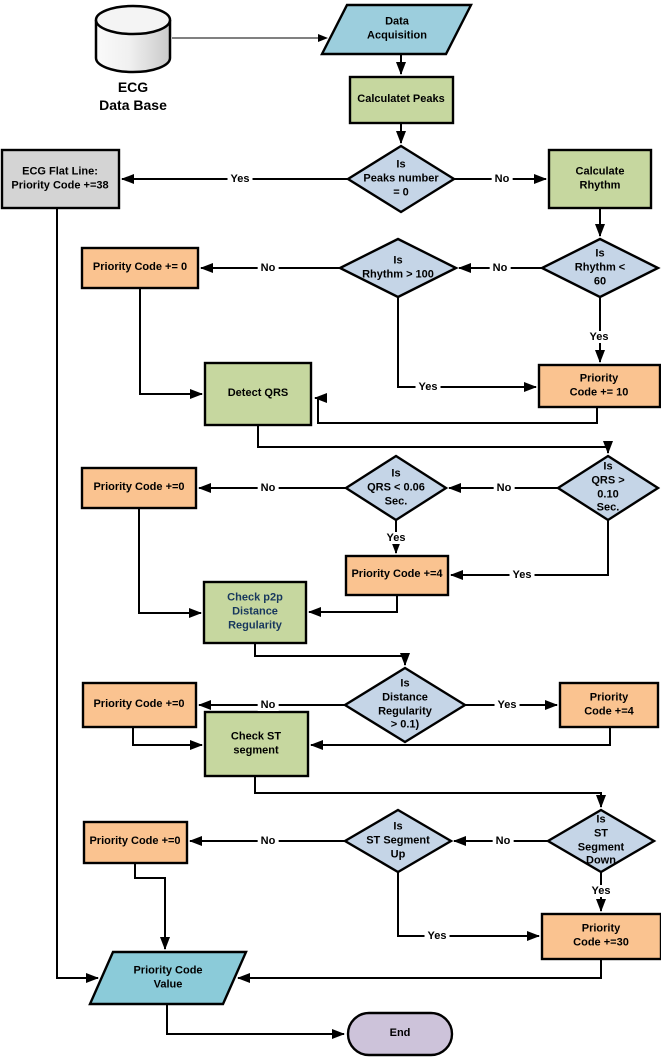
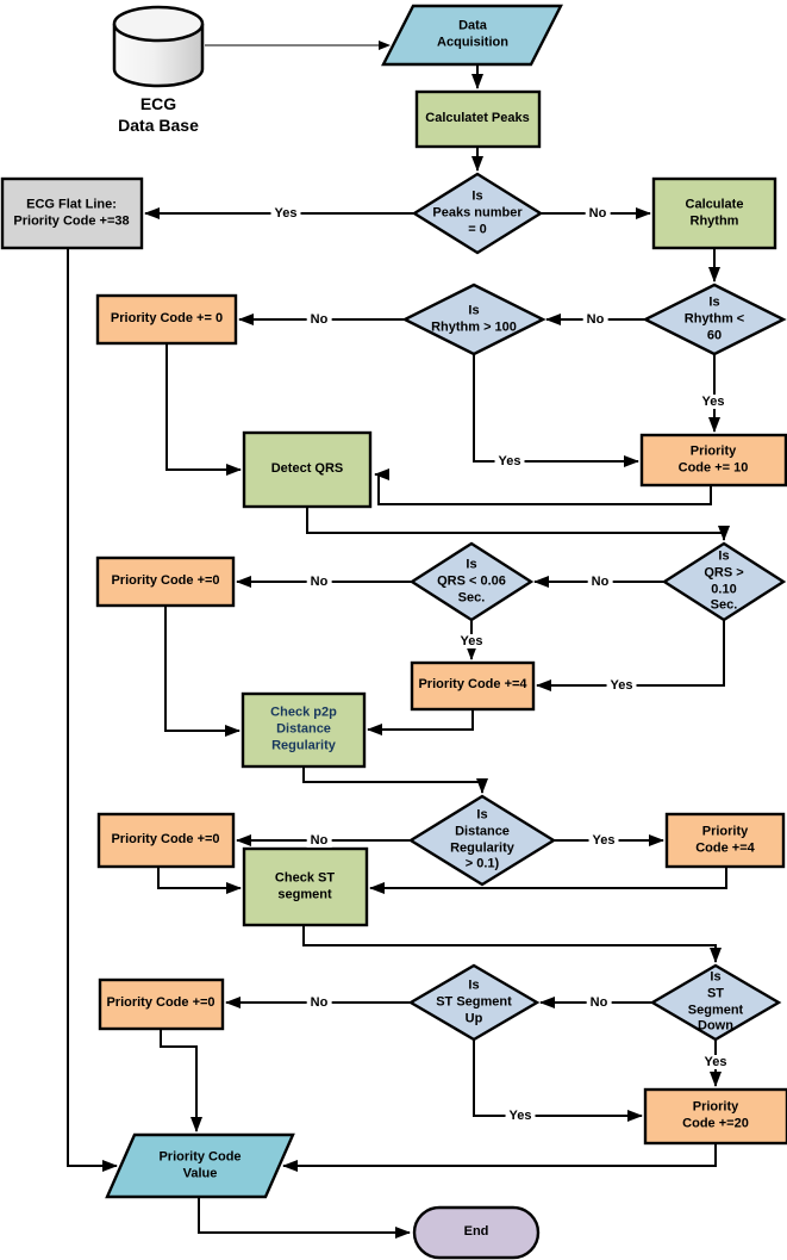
  ECG
  Data Base
  Data
  Acquisition
  Calculatet Peaks
  ECG Flat Line:
  Priority Code +=38
  Is
  Peaks number
  = 0
  Calculate
  Rhythm
  Is
  Rhythm < 60
  Is
  Rhythm > 100
  Priority Code += 0
  Priority Code += 10
  Detect QRS
  Is
  QRS > 0.10
  Sec.
  Is
  QRS < 0.06
  Sec.
  Priority Code +=0
  Priority Code +=4
  Check p2p
  Distance
  Regularity
  Is
  Distance
  Regularity
  > 0.1)
  Priority Code +=0
  Priority Code +=4
  Check ST
  segment
  Is
  ST Segment
  Up
  Is
  ST Segment
  Down
  Priority Code +=0
- Priority Code +=30
+ Priority Code +=20
  Priority Code
  Value
  End
  Yes
  No
  No
  No
  Yes
  Yes
  No
  No
  Yes
  Yes
  No
  Yes
  No
  No
  Yes
  Yes
